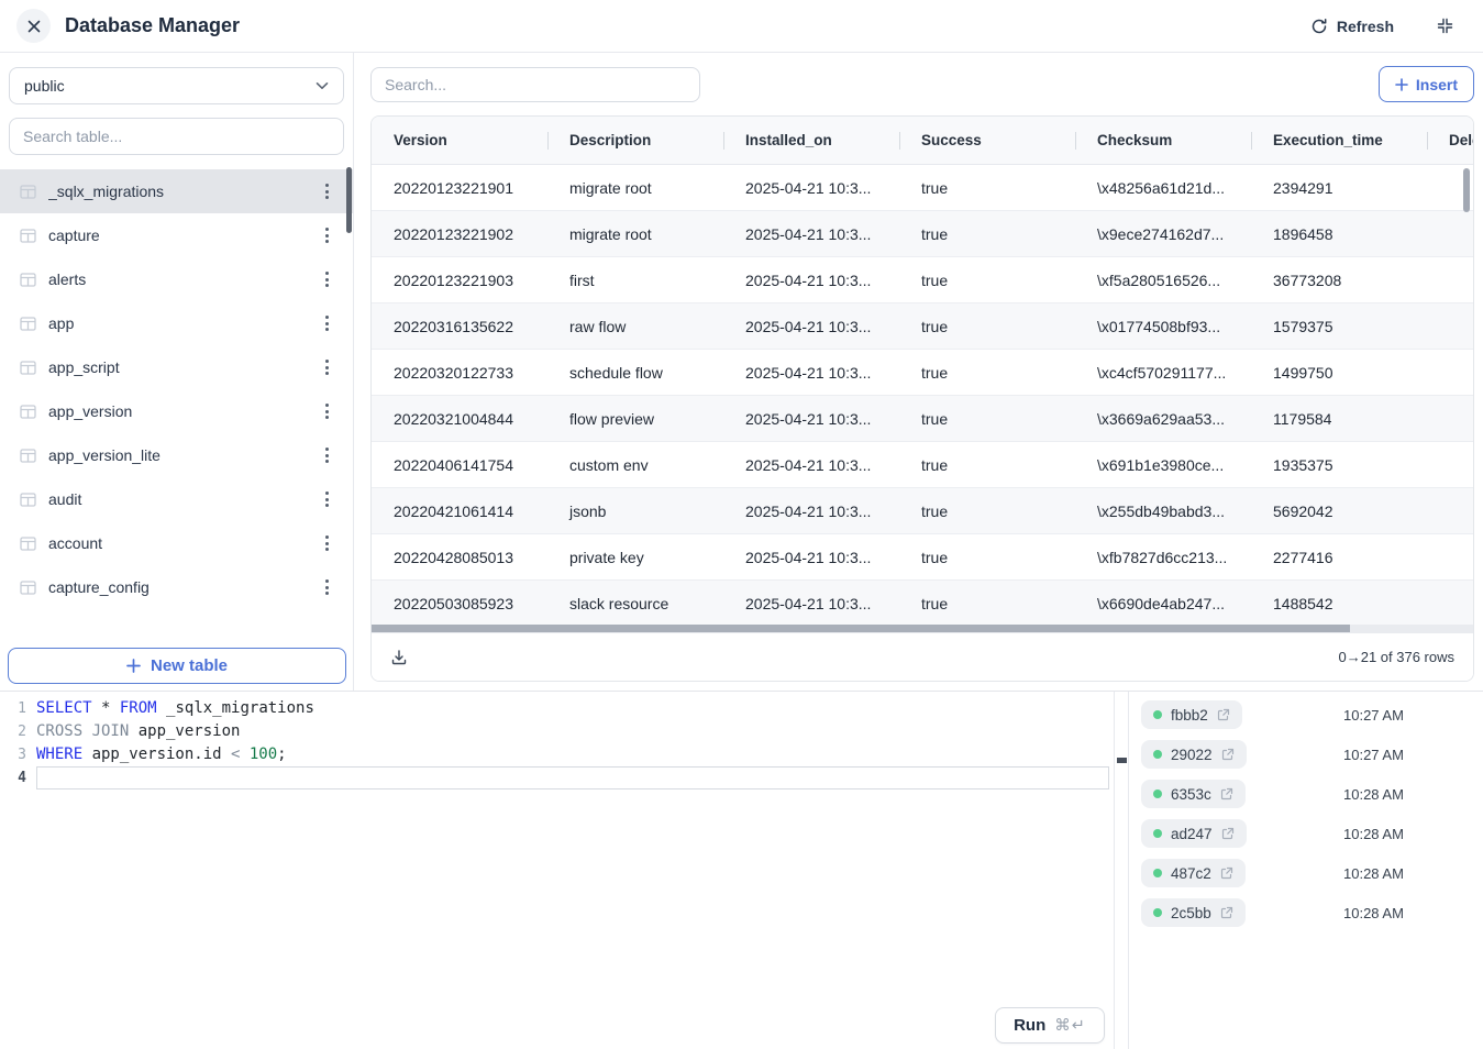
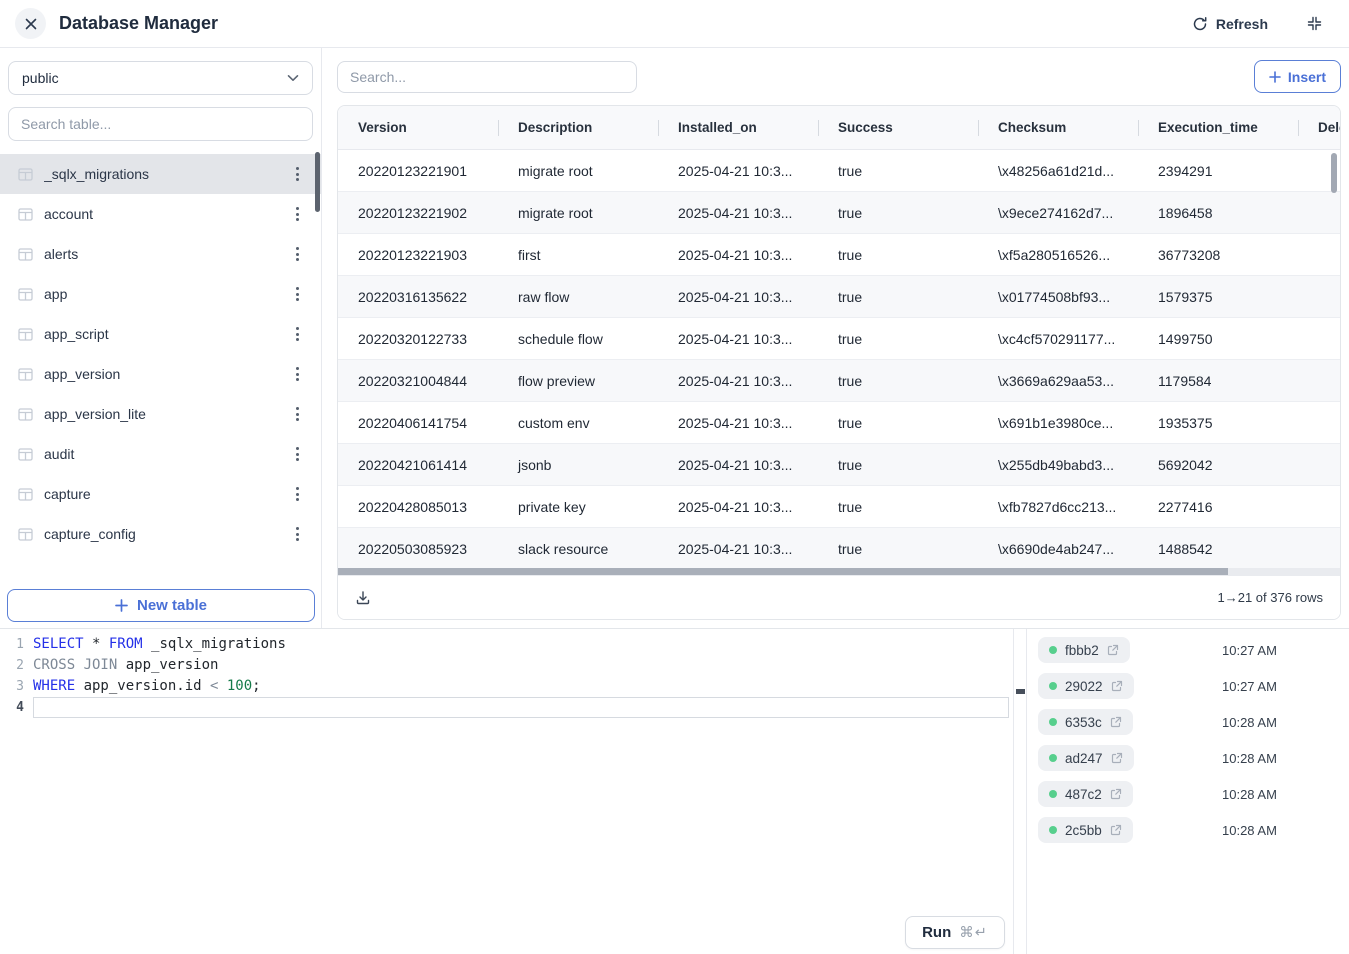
  Database Manager
  Refresh
  public
  Search table...
  _sqlx_migrations
- capture
+ account
  alerts
  app
  app_script
  app_version
  app_version_lite
  audit
- account
+ capture
  capture_config
  New table
  Search...
  Insert
  Version
  Description
  Installed_on
  Success
  Checksum
  Execution_time
  20220123221901
  migrate root
  2025-04-21 10:3...
  true
  \x48256a61d21d...
  2394291
  20220123221902
  migrate root
  2025-04-21 10:3...
  true
  \x9ece274162d7...
  1896458
  20220123221903
  first
  2025-04-21 10:3...
  true
  \xf5a280516526...
  36773208
  20220316135622
  raw flow
  2025-04-21 10:3...
  true
  \x01774508bf93...
  1579375
  20220320122733
  schedule flow
  2025-04-21 10:3...
  true
  \xc4cf570291177...
  1499750
  20220321004844
  flow preview
  2025-04-21 10:3...
  true
  \x3669a629aa53...
  1179584
  20220406141754
  custom env
  2025-04-21 10:3...
  true
  \x691b1e3980ce...
  1935375
  20220421061414
  jsonb
  2025-04-21 10:3...
  true
  \x255db49babd3...
  5692042
  20220428085013
  private key
  2025-04-21 10:3...
  true
  \xfb7827d6cc213...
  2277416
  20220503085923
  slack resource
  2025-04-21 10:3...
  true
  \x6690de4ab247...
  1488542
- 0→21 of 376 rows
+ 1→21 of 376 rows
  1
  SELECT * FROM _sqlx_migrations
  2
  CROSS JOIN app_version
  3
  WHERE app_version.id < 100;
  4
  Run
  ⌘↵
  fbbb2
  10:27 AM
  29022
  10:27 AM
  6353c
  10:28 AM
  ad247
  10:28 AM
  487c2
  10:28 AM
  2c5bb
  10:28 AM
